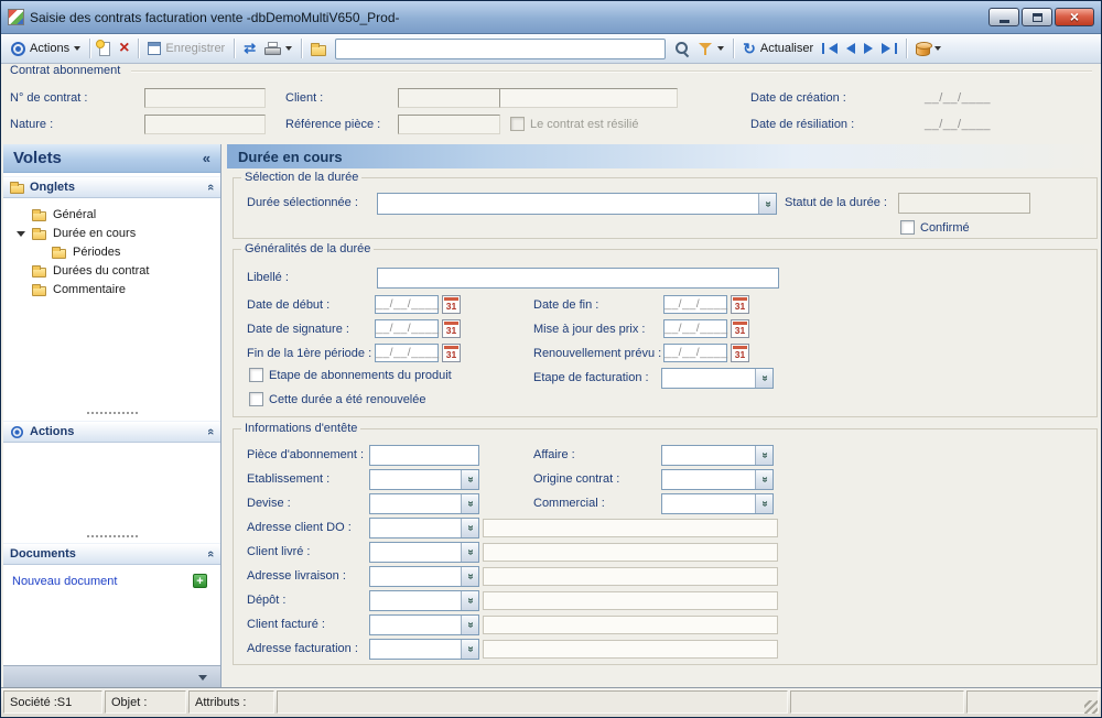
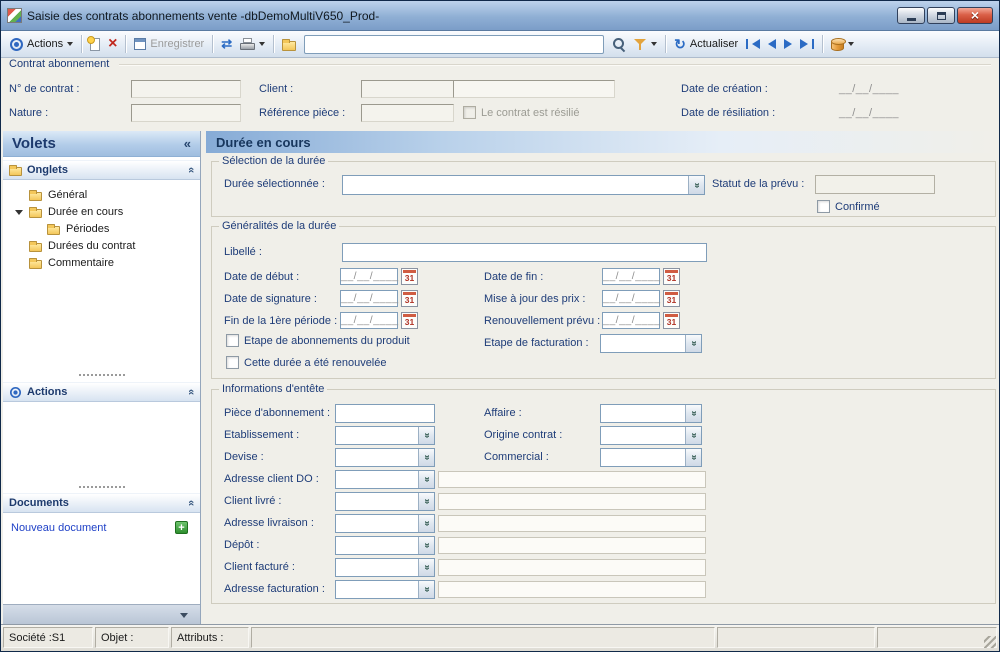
- Saisie des contrats facturation vente -dbDemoMultiV650_Prod-
+ Saisie des contrats abonnements vente -dbDemoMultiV650_Prod-
  Actions
  Enregistrer
  Actualiser
  Contrat abonnement
  N° de contrat :
  Nature :
  Client :
  Référence pièce :
  Le contrat est résilié
  Date de création :
  __/__/____
  Date de résiliation :
  __/__/____
  Volets
  «
  Onglets
  Général
  Durée en cours
  Périodes
  Durées du contrat
  Commentaire
  Actions
  Documents
  Nouveau document
  Durée en cours
  Sélection de la durée
  Durée sélectionnée :
- Statut de la durée :
+ Statut de la prévu :
  Confirmé
  Généralités de la durée
  Libellé :
  Date de début :
  __/__/____
  31
  Date de fin :
  __/__/____
  31
  Date de signature :
  __/__/____
  31
  Mise à jour des prix :
  __/__/____
  31
  Fin de la 1ère période :
  __/__/____
  31
  Renouvellement prévu :
  __/__/____
  31
  Etape de abonnements du produit
  Etape de facturation :
  Cette durée a été renouvelée
  Informations d'entête
  Pièce d'abonnement :
  Affaire :
  Etablissement :
  Origine contrat :
  Devise :
  Commercial :
  Adresse client DO :
  Client livré :
  Adresse livraison :
  Dépôt :
  Client facturé :
  Adresse facturation :
  Société :S1
  Objet :
  Attributs :
